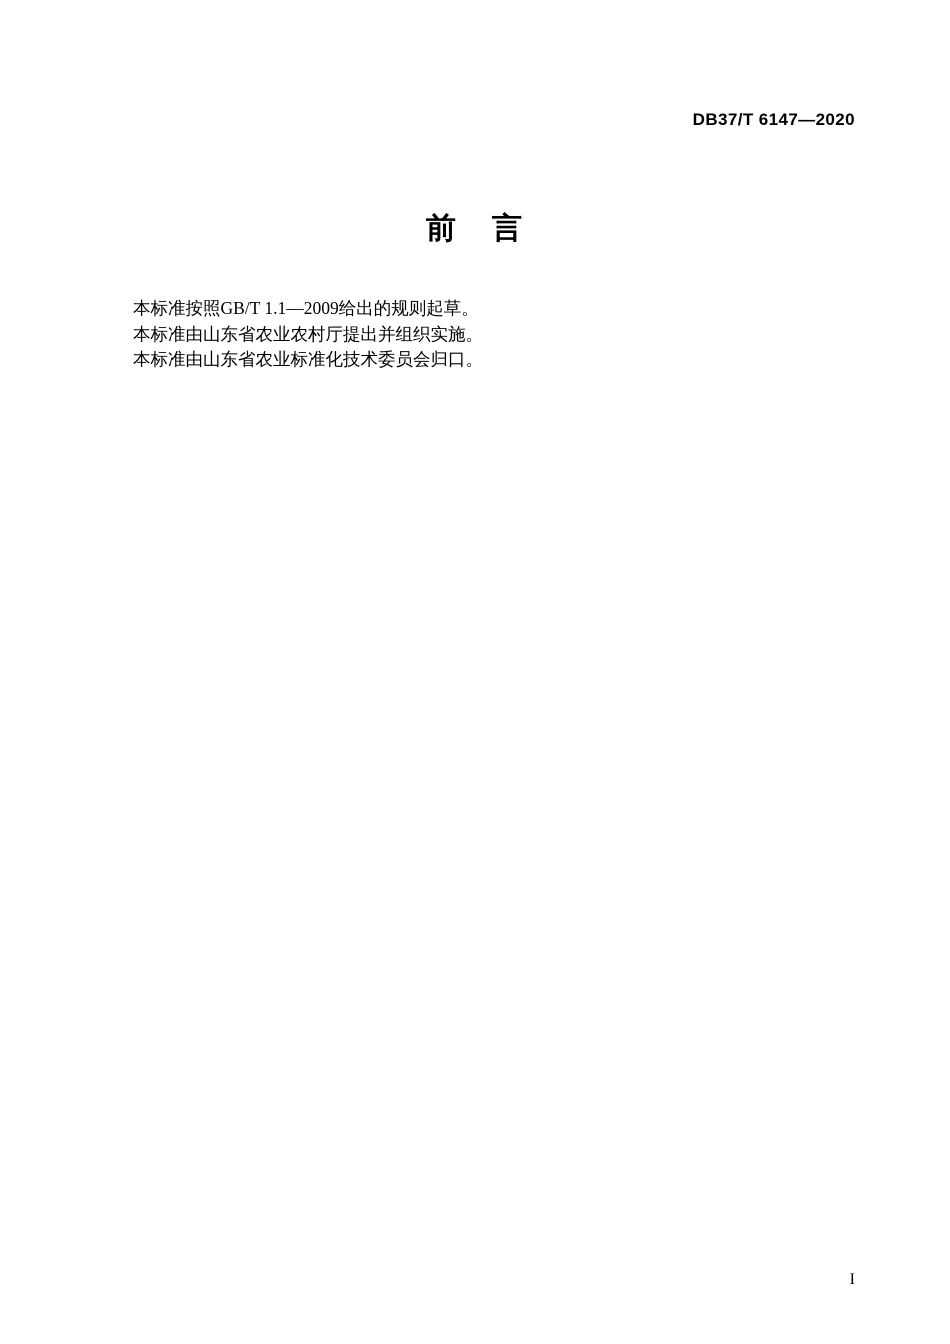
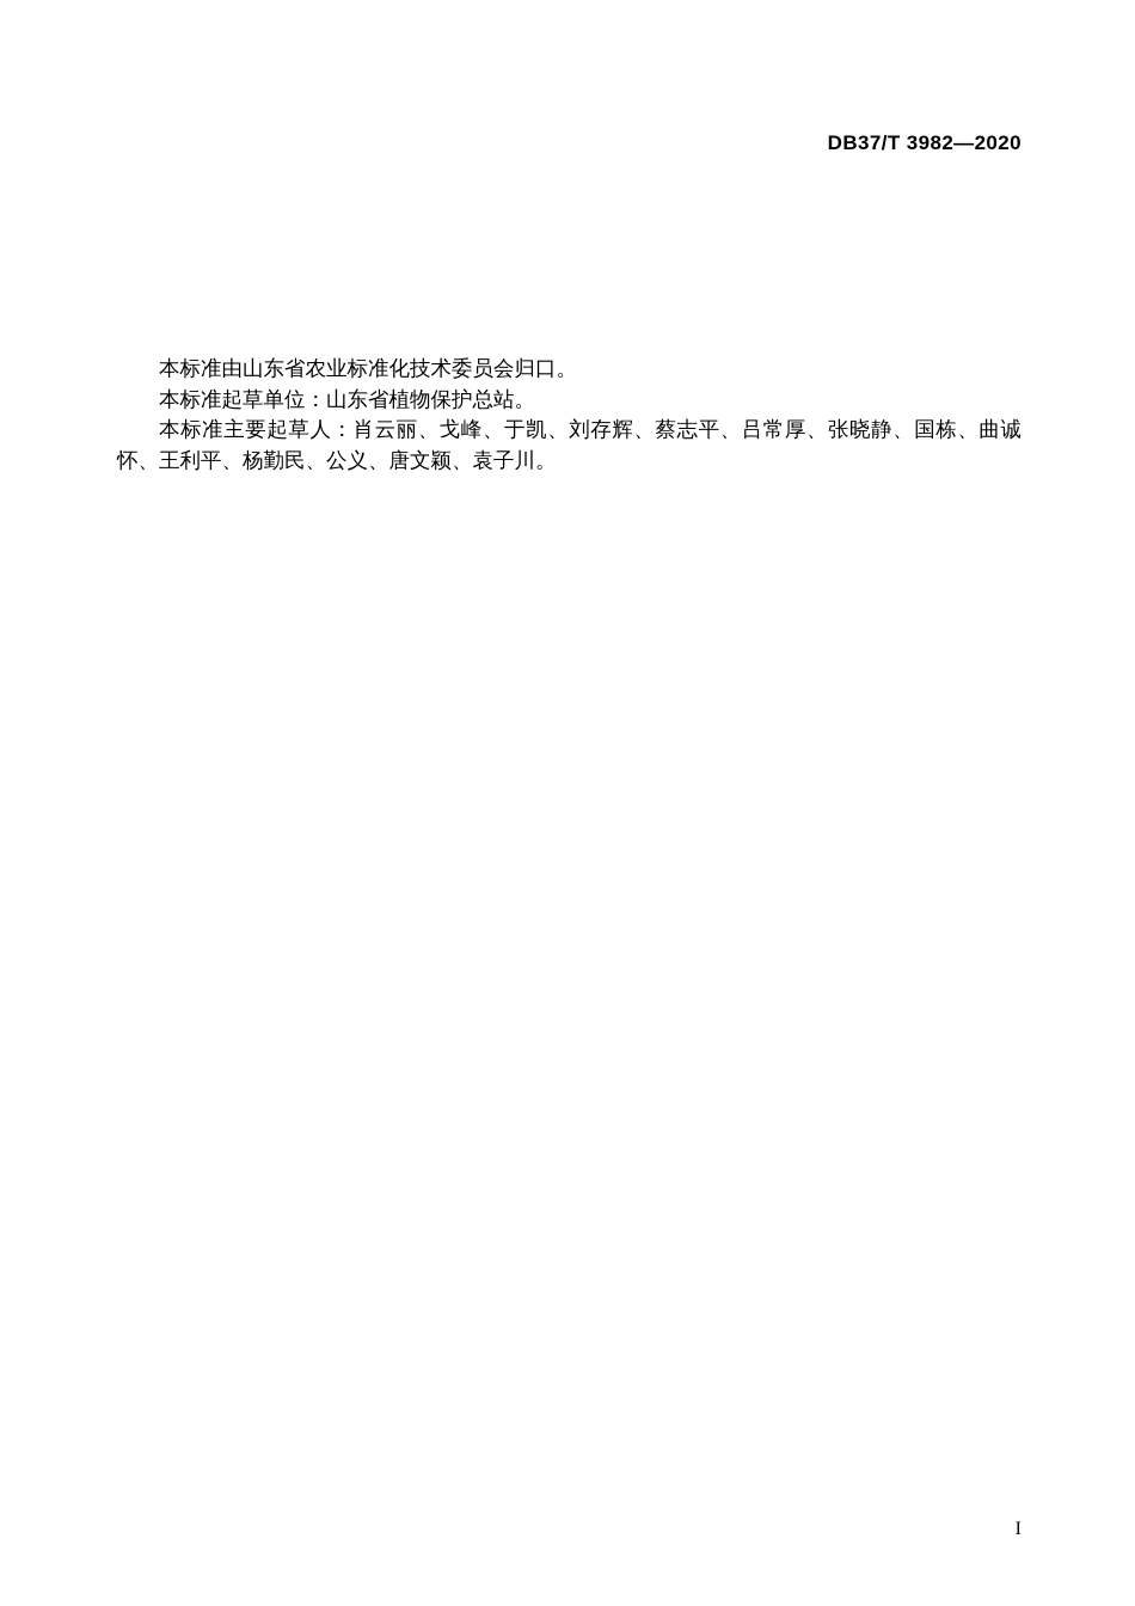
- DB37/T 6147—2020
+ DB37/T 3982—2020
- 前 言
- 本标准按照GB/T 1.1—2009给出的规则起草。
- 本标准由山东省农业农村厅提出并组织实施。
  本标准由山东省农业标准化技术委员会归口。
+ 本标准起草单位：山东省植物保护总站。
+ 本标准主要起草人：肖云丽、戈峰、于凯、刘存辉、蔡志平、吕常厚、张晓静、国栋、曲诚怀、王利平、杨勤民、公义、唐文颖、袁子川。
  I
